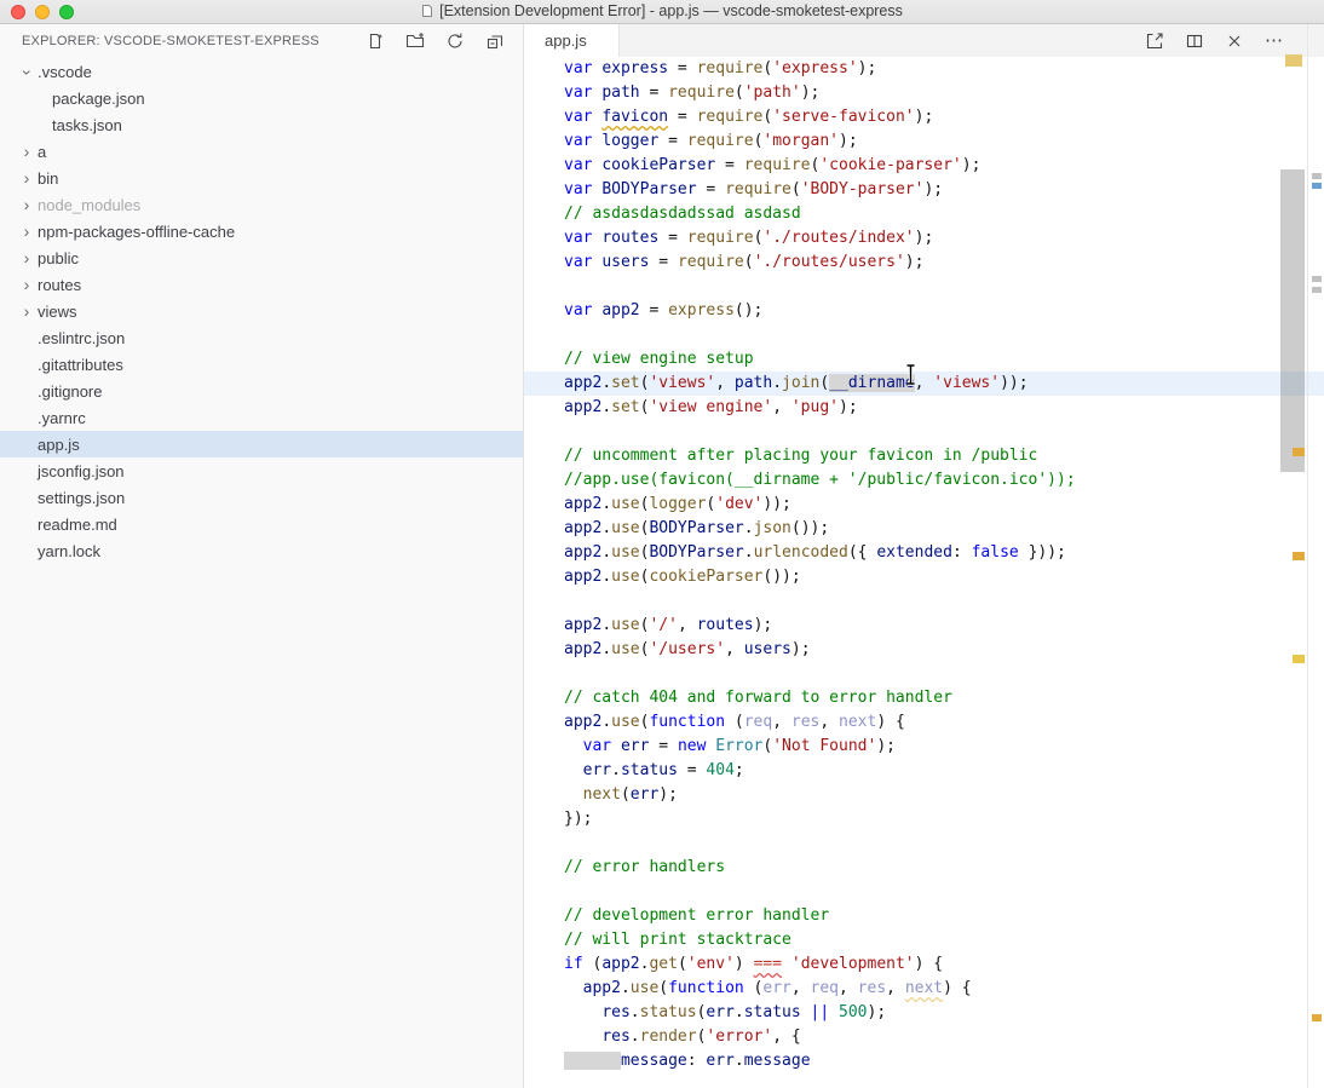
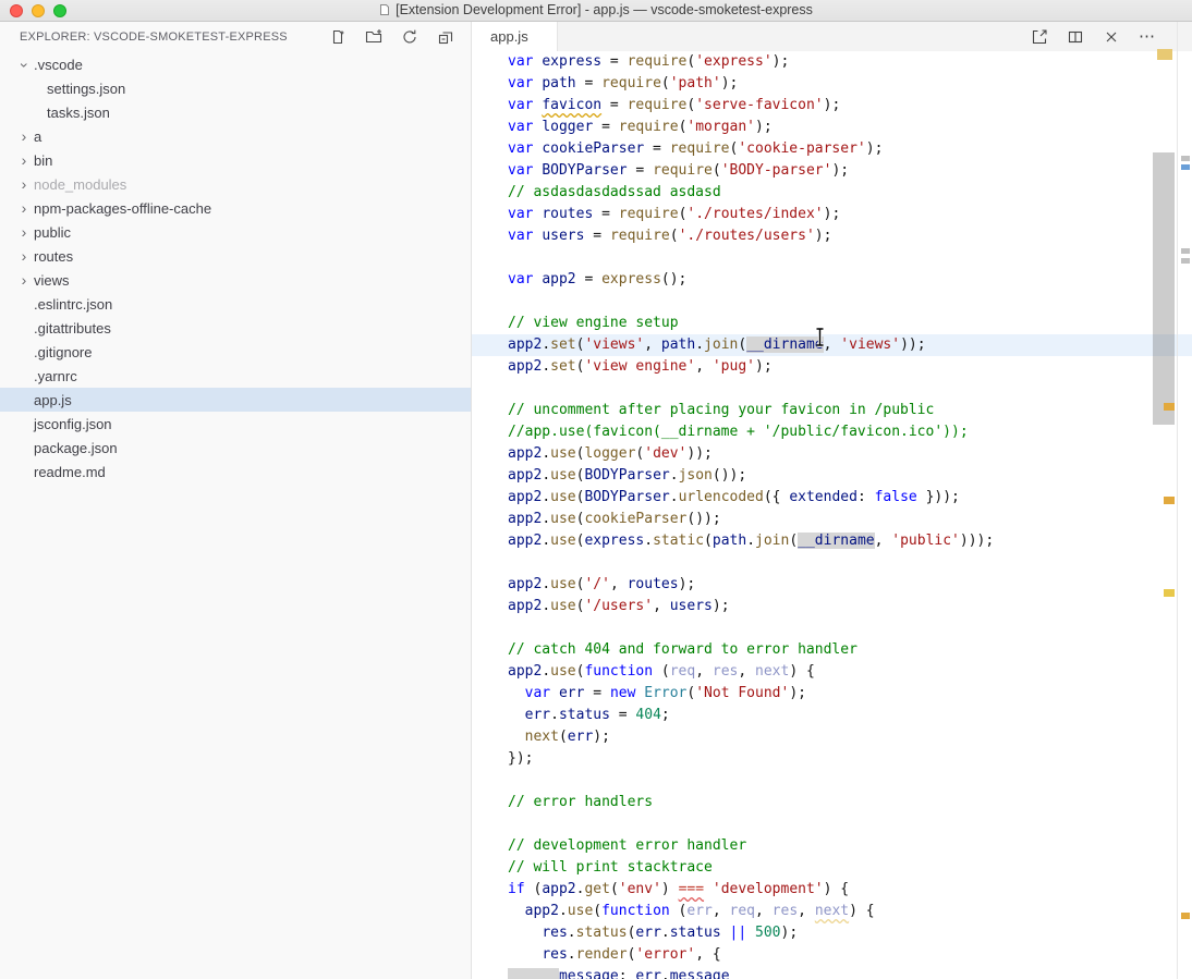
  [Extension Development Error] - app.js — vscode-smoketest-express
  EXPLORER: VSCODE-SMOKETEST-EXPRESS
  .vscode
- package.json
+ settings.json
  tasks.json
  ›
  a
  ›
  bin
  ›
  node_modules
  ›
  npm-packages-offline-cache
  ›
  public
  ›
  routes
  ›
  views
  .eslintrc.json
  .gitattributes
  .gitignore
  .yarnrc
  app.js
  jsconfig.json
- settings.json
+ package.json
  readme.md
- yarn.lock
  app.js
  ⋯
  var express = require('express');
  var path = require('path');
  var favicon = require('serve-favicon');
  var logger = require('morgan');
  var cookieParser = require('cookie-parser');
  var BODYParser = require('BODY-parser');
  // asdasdasdadssad asdasd
  var routes = require('./routes/index');
  var users = require('./routes/users');
  var app2 = express();
  // view engine setup
  app2.set('views', path.join(__dirnam , 'views'));
  app2.set('view engine', 'pug');
  // uncomment after placing your favicon in /public
  //app.use(favicon(__dirname + '/public/favicon.ico'));
  app2.use(logger('dev'));
  app2.use(BODYParser.json());
  app2.use(BODYParser.urlencoded({ extended: false }));
  app2.use(cookieParser());
+ app2.use(express.static(path.join(__dirname, 'public')));
  app2.use('/', routes);
  app2.use('/users', users);
  // catch 404 and forward to error handler
  app2.use(function (req, res, next) {
  var err = new Error('Not Found');
  err.status = 404;
  next(err);
  });
  // error handlers
  // development error handler
  // will print stacktrace
  if (app2.get('env') === 'development') {
  app2.use(function (err, req, res, next) {
  res.status(err.status || 500);
  res.render('error', {
  message: err.message
